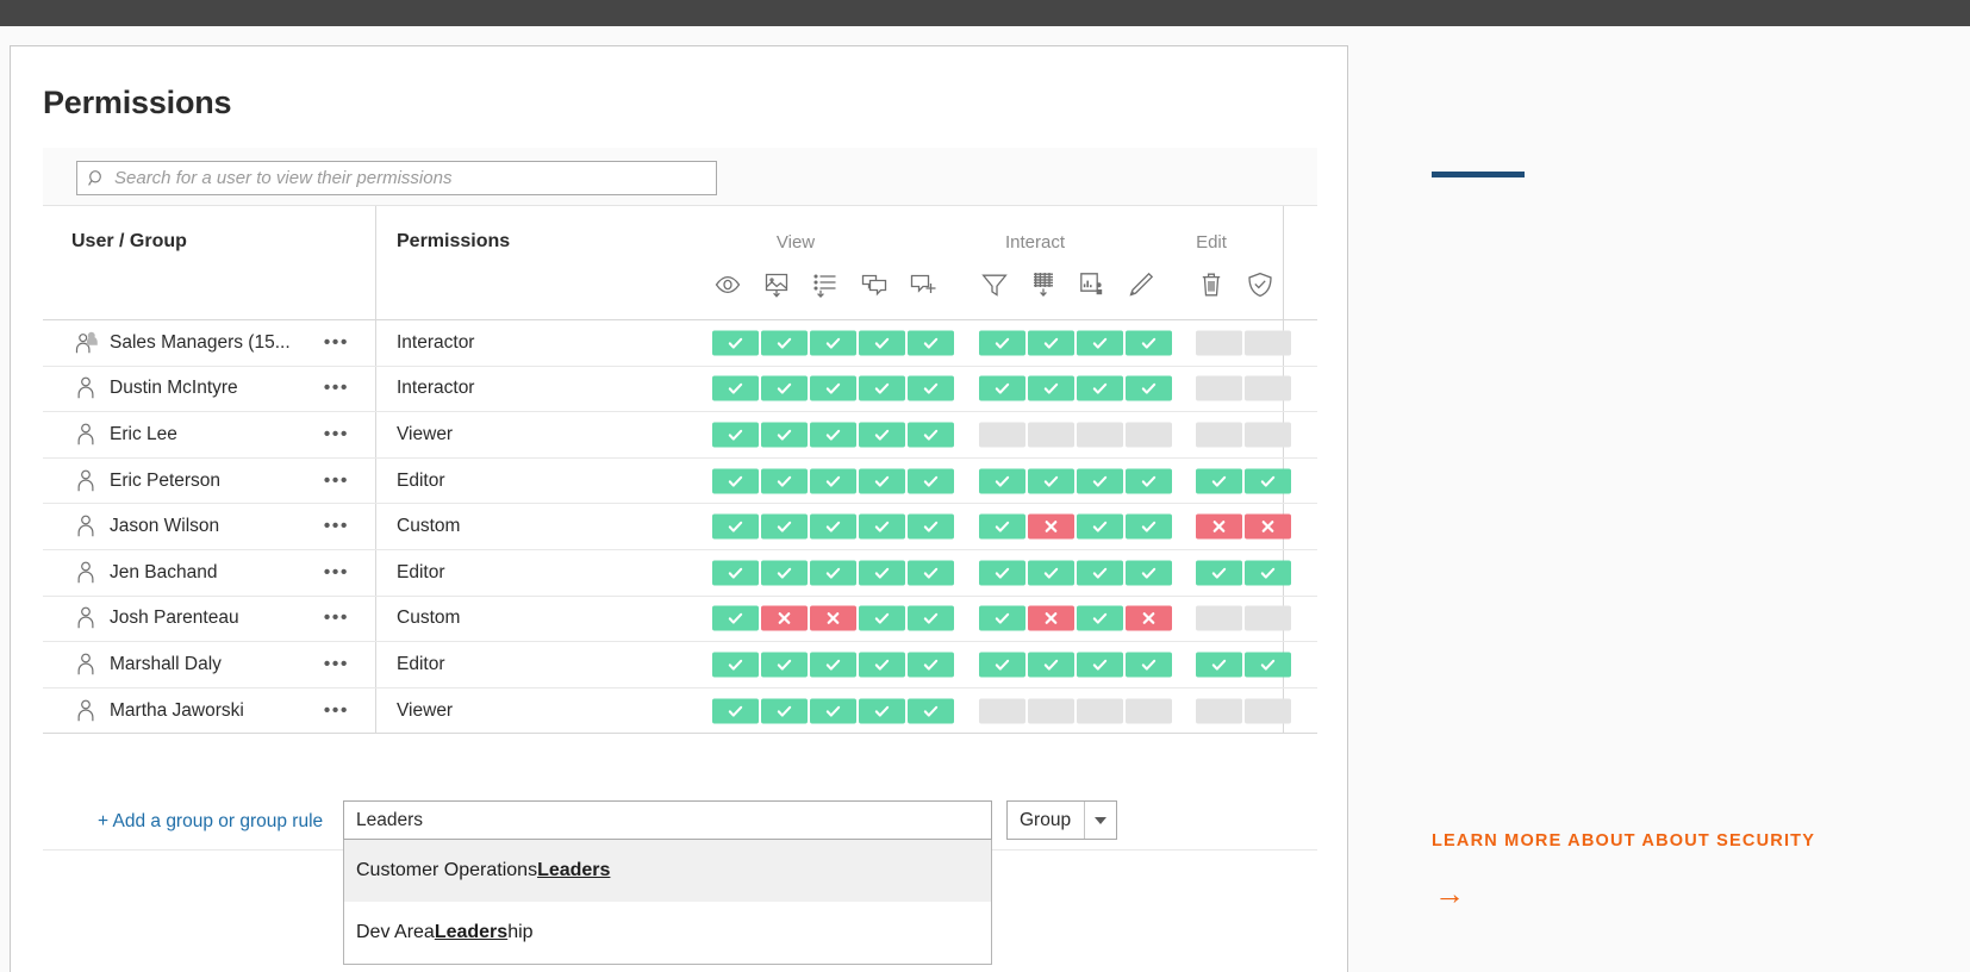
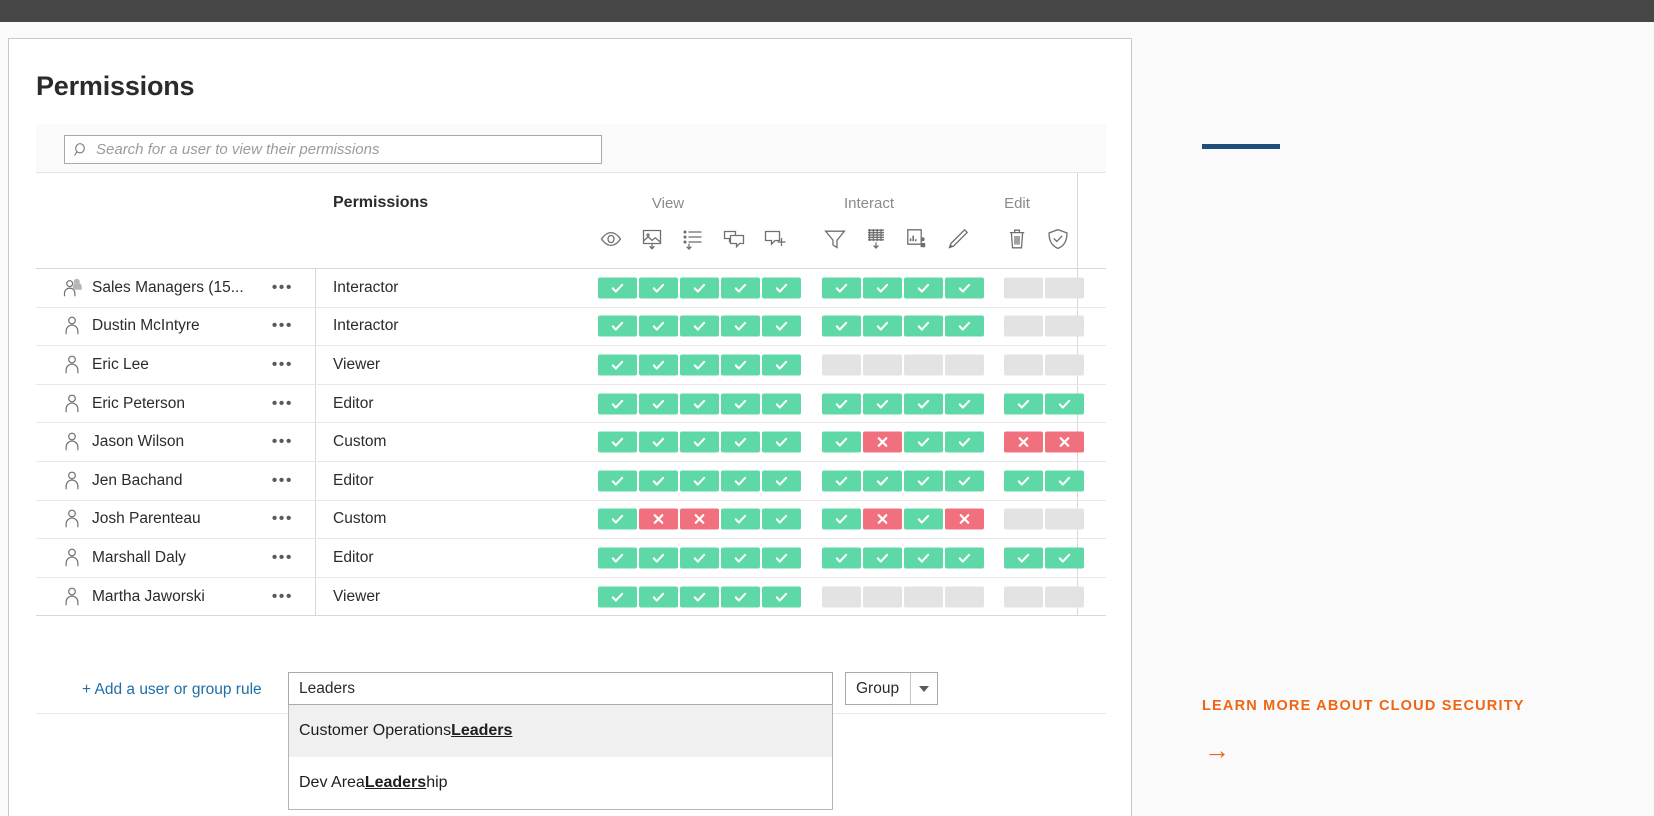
  Permissions
  Search for a user to view their permissions
- User / Group
  Permissions
  View
  Interact
  Edit
  Sales Managers (15...
  •••
  Interactor
  Dustin McIntyre
  •••
  Interactor
  Eric Lee
  •••
  Viewer
  Eric Peterson
  •••
  Editor
  Jason Wilson
  •••
  Custom
  Jen Bachand
  •••
  Editor
  Josh Parenteau
  •••
  Custom
  Marshall Daly
  •••
  Editor
  Martha Jaworski
  •••
  Viewer
- + Add a group or group rule
+ + Add a user or group rule
  Leaders
  Group
  Customer Operations
  Leaders
  Dev Area
  Leaders
  hip
- LEARN MORE ABOUT ABOUT SECURITY
+ LEARN MORE ABOUT CLOUD SECURITY
  →
